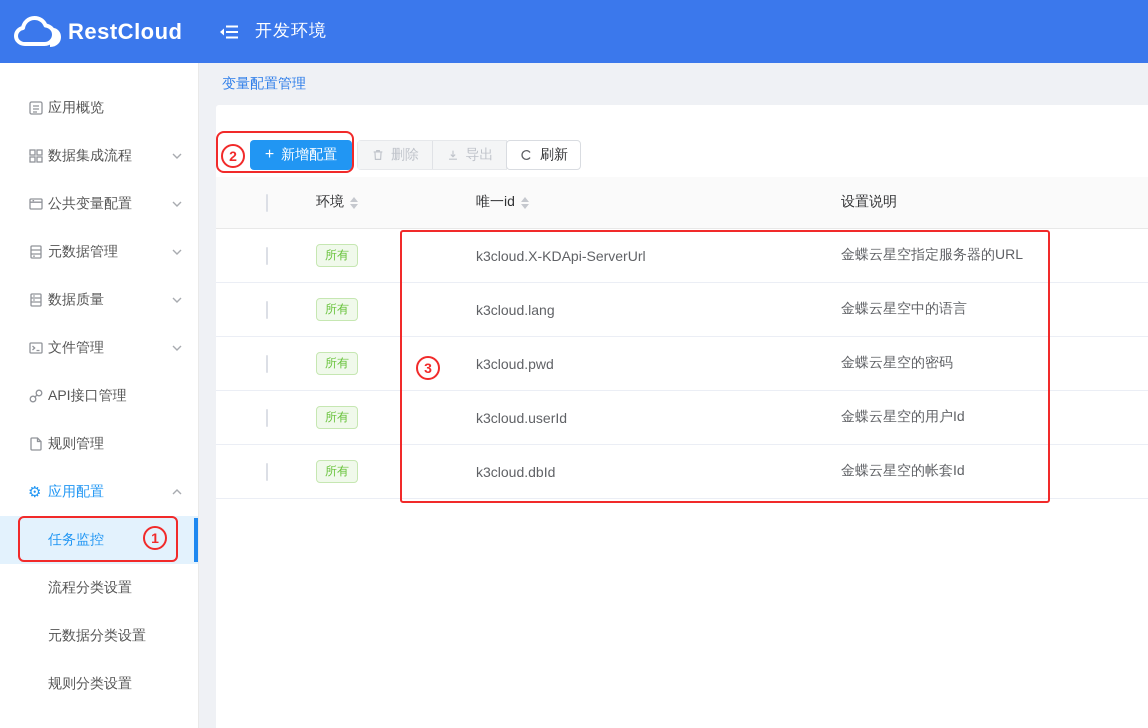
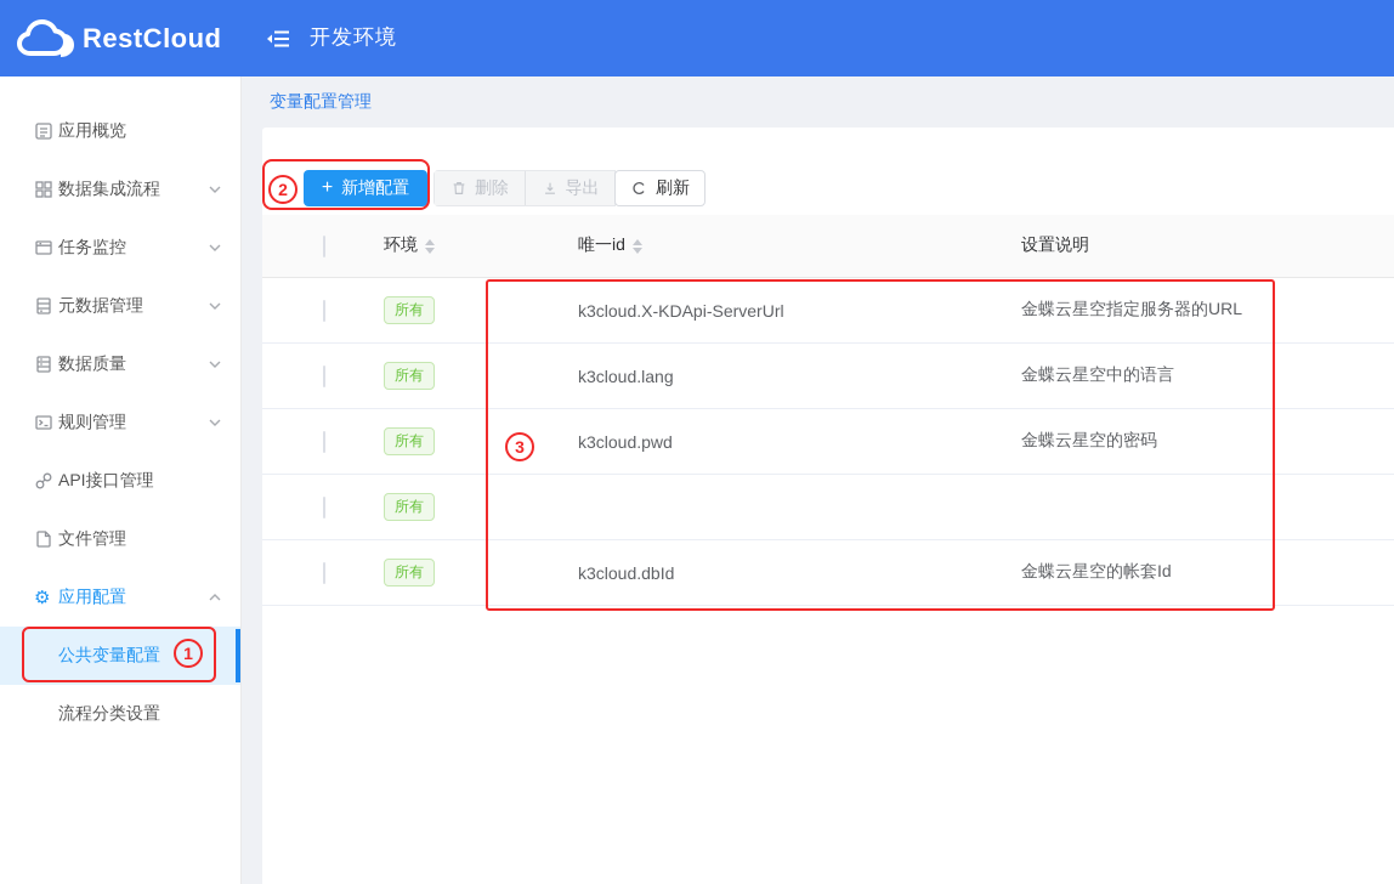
  RestCloud
  开发环境
  应用概览
  数据集成流程
- 公共变量配置
+ 任务监控
  元数据管理
  数据质量
- 文件管理
+ 规则管理
  API接口管理
- 规则管理
+ 文件管理
  ⚙
  应用配置
- 任务监控
+ 公共变量配置
  流程分类设置
- 元数据分类设置
- 规则分类设置
  变量配置管理
  +
  新增配置
  删除
  导出
  刷新
  环境
  唯一id
  设置说明
  所有
  k3cloud.X-KDApi-ServerUrl
  金蝶云星空指定服务器的URL
  所有
  k3cloud.lang
  金蝶云星空中的语言
  所有
  k3cloud.pwd
  金蝶云星空的密码
  所有
- k3cloud.userId
- 金蝶云星空的用户Id
  所有
  k3cloud.dbId
  金蝶云星空的帐套Id
  1
  2
  3
